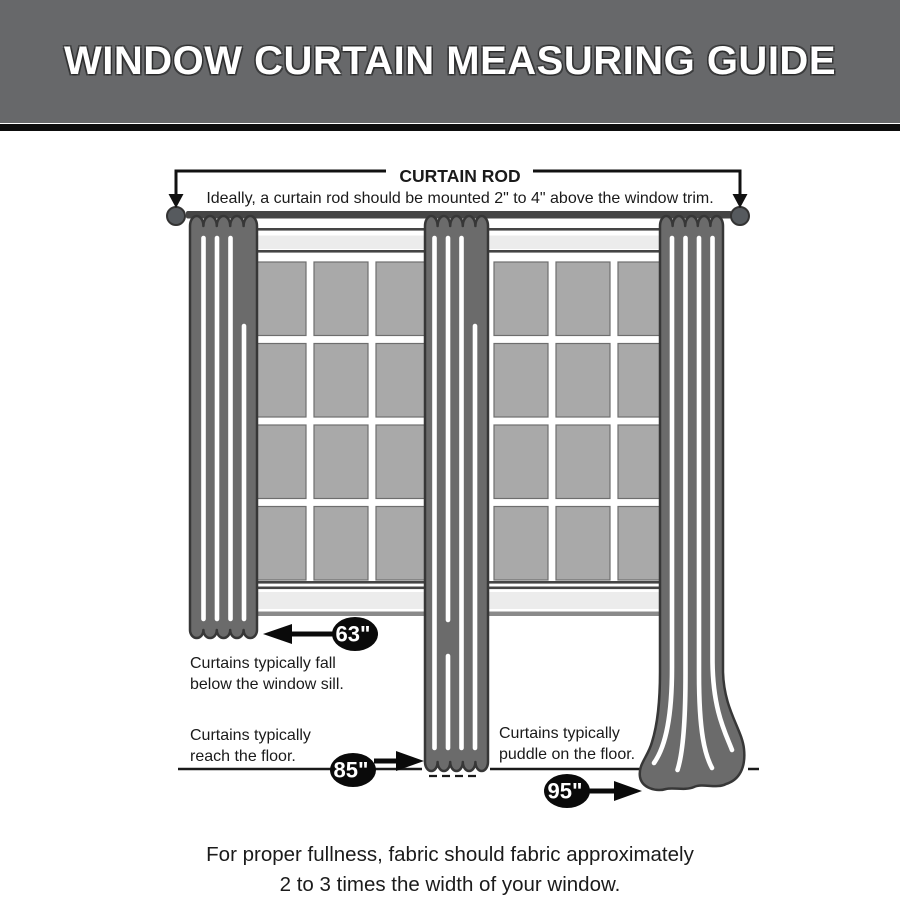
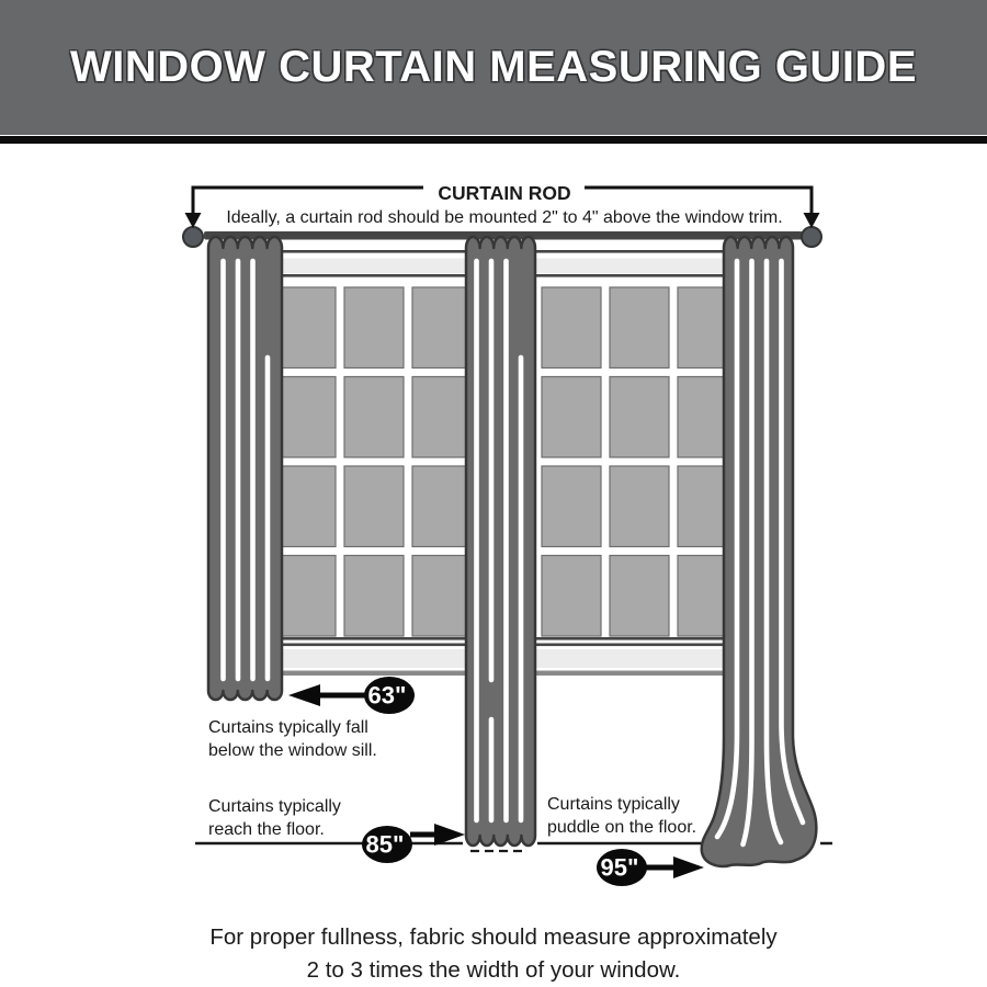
  WINDOW CURTAIN MEASURING GUIDE
  CURTAIN ROD
  Ideally, a curtain rod should be mounted 2" to 4" above the window trim.
  63"
  Curtains typically fall
  below the window sill.
  85"
  Curtains typically
  reach the floor.
  95"
  Curtains typically
  puddle on the floor.
- For proper fullness, fabric should fabric approximately
+ For proper fullness, fabric should measure approximately
  2 to 3 times the width of your window.
